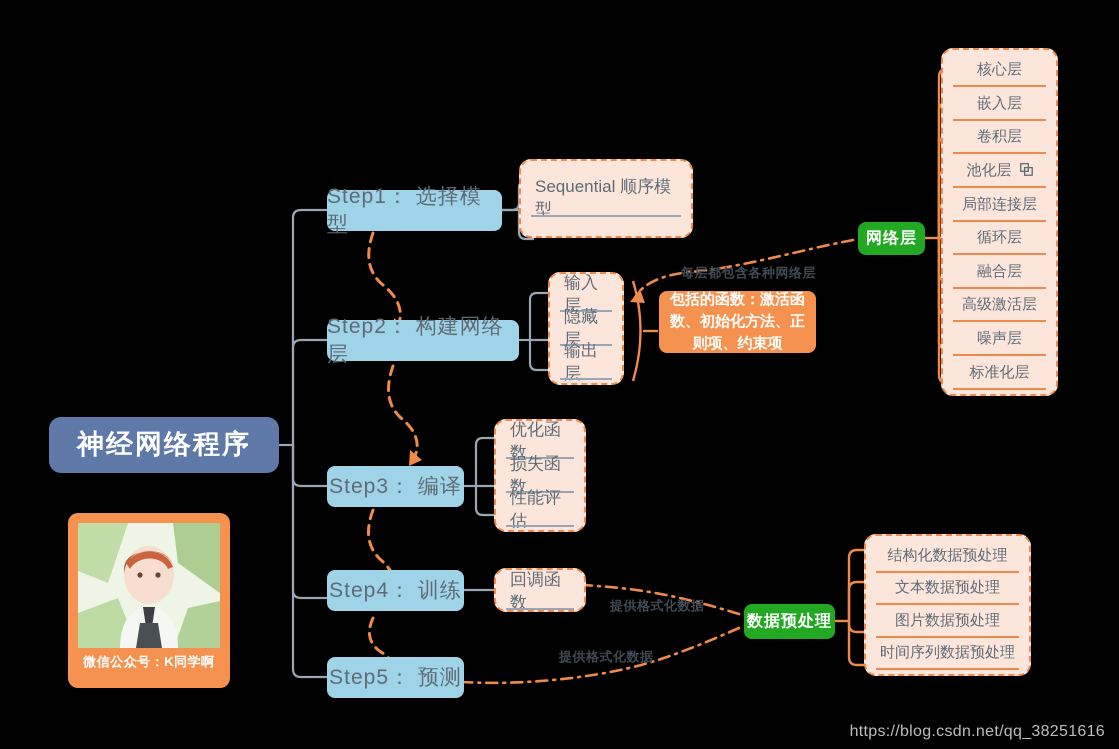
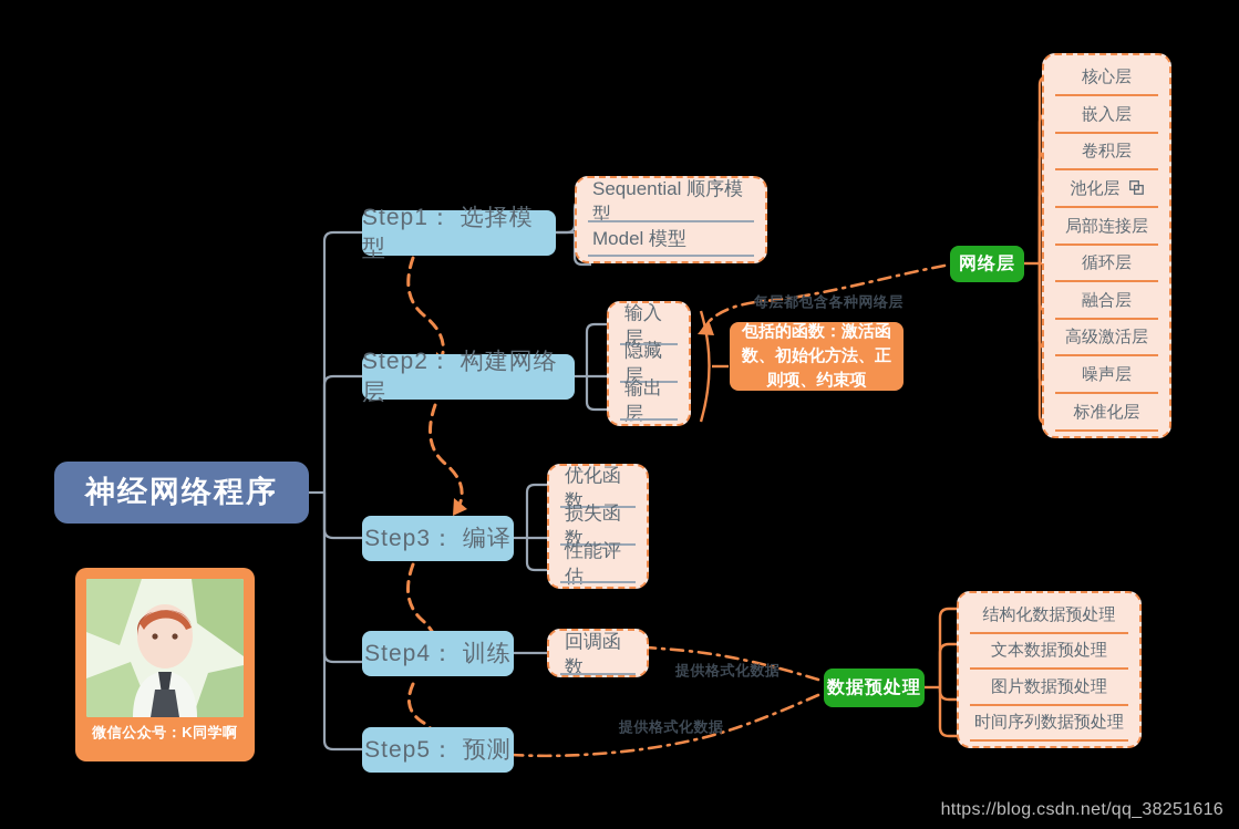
  神经网络程序
  微信公众号：K同学啊
  Step1： 选择模型
  Step2： 构建网络层
  Step3： 编译
  Step4： 训练
  Step5： 预测
  Sequential 顺序模型
+ Model 模型
  输入层
  隐藏层
  输出层
  优化函数
  损失函数
  性能评估
  回调函数
  包括的函数：激活函数、初始化方法、正则项、约束项
  网络层
  核心层
  嵌入层
  卷积层
  池化层
  局部连接层
  循环层
  融合层
  高级激活层
  噪声层
  标准化层
  数据预处理
  结构化数据预处理
  文本数据预处理
  图片数据预处理
  时间序列数据预处理
  每层都包含各种网络层
  提供格式化数据
  提供格式化数据
  https://blog.csdn.net/qq_38251616
